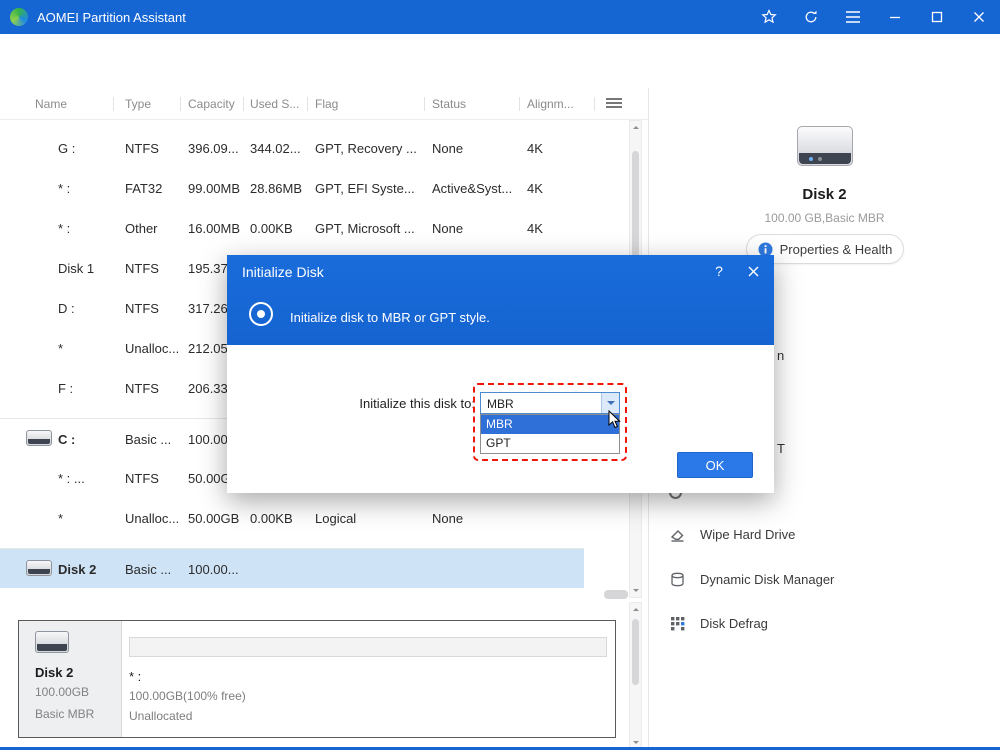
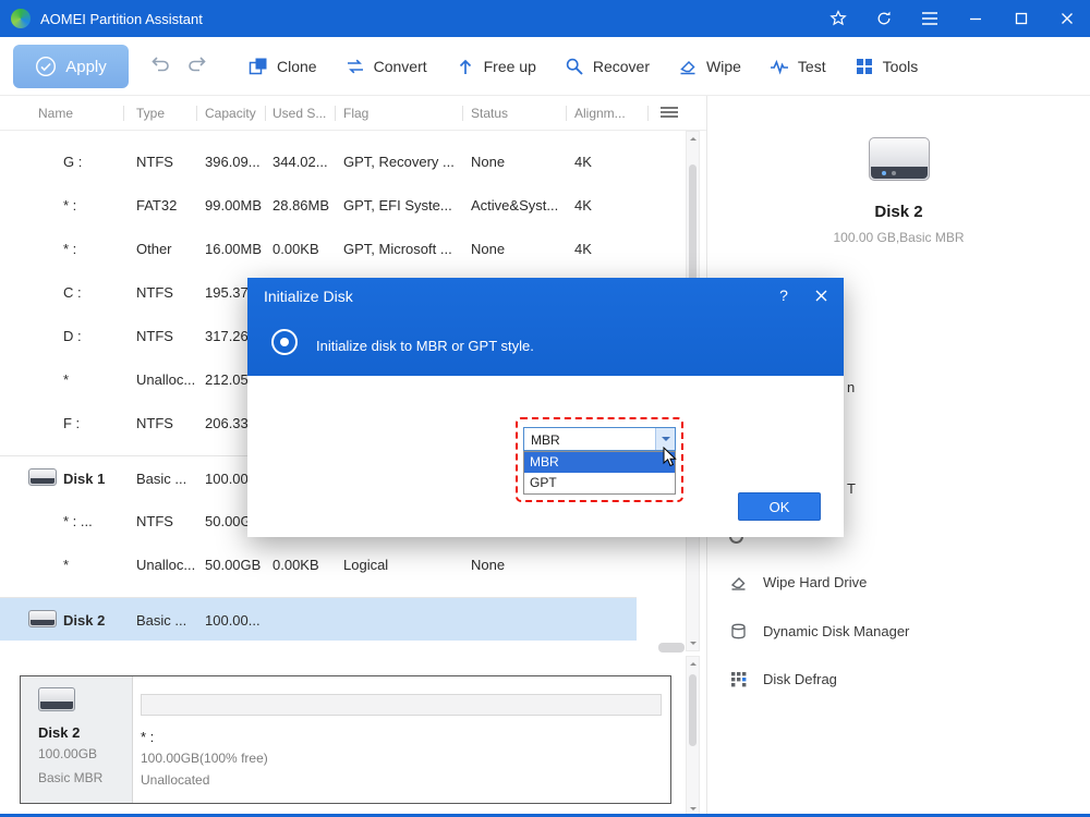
  AOMEI Partition Assistant
+ Apply
+ Clone
+ Convert
+ Free up
+ Recover
+ Wipe
+ Test
+ Tools
  Name
  Type
  Capacity
  Used S...
  Flag
  Status
  Alignm...
  G :
  NTFS
  396.09...
  344.02...
  GPT, Recovery ...
  None
  4K
  * :
  FAT32
  99.00MB
  28.86MB
  GPT, EFI Syste...
  Active&Syst...
  4K
  * :
  Other
  16.00MB
  0.00KB
  GPT, Microsoft ...
  None
  4K
- Disk 1
+ C :
  NTFS
  D :
  NTFS
  *
  Unalloc...
  F :
  NTFS
- C :
+ Disk 1
  Basic ...
  * : ...
  NTFS
  *
  Unalloc...
  50.00GB
  0.00KB
  Logical
  None
  Disk 2
  Basic ...
  100.00...
  Disk 2
  100.00GB
  Basic MBR
  * :
  100.00GB(100% free)
  Unallocated
  Disk 2
  100.00 GB,Basic MBR
- Properties & Health
  n
  T
  Wipe Hard Drive
  Dynamic Disk Manager
  Disk Defrag
  Initialize Disk
  ?
  Initialize disk to MBR or GPT style.
- Initialize this disk to:
  MBR
  MBR
  GPT
  OK
